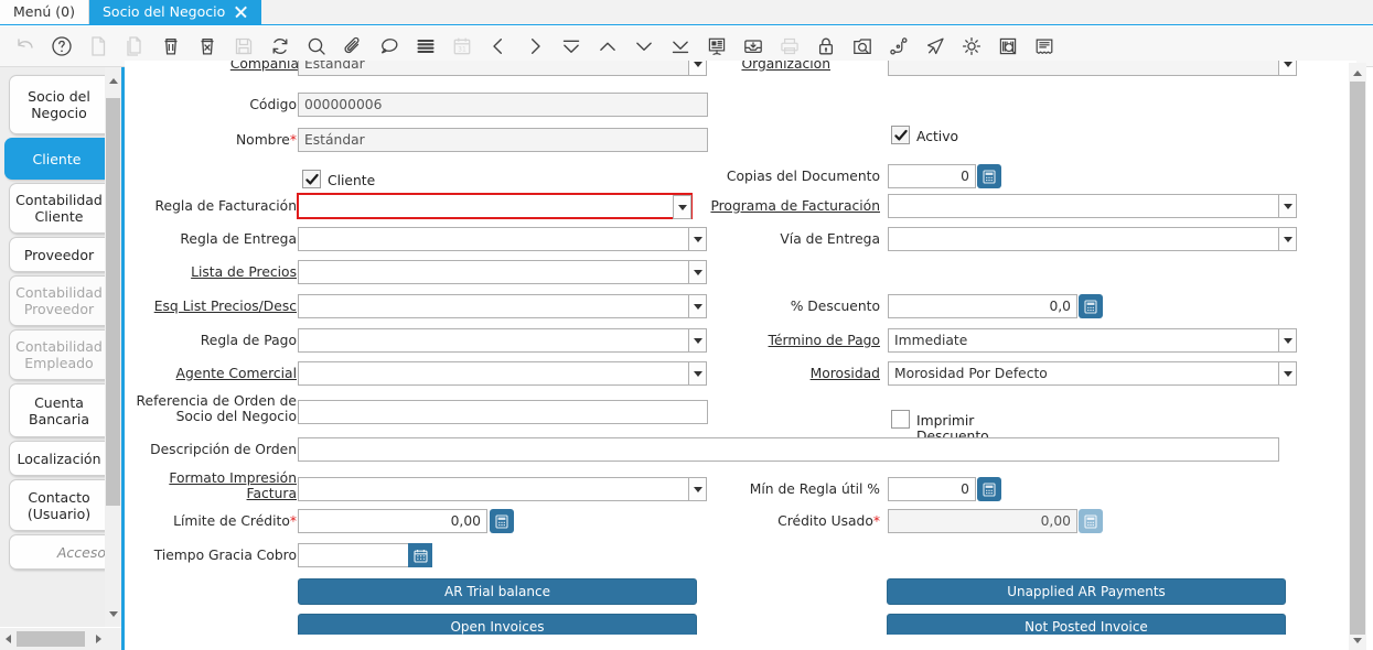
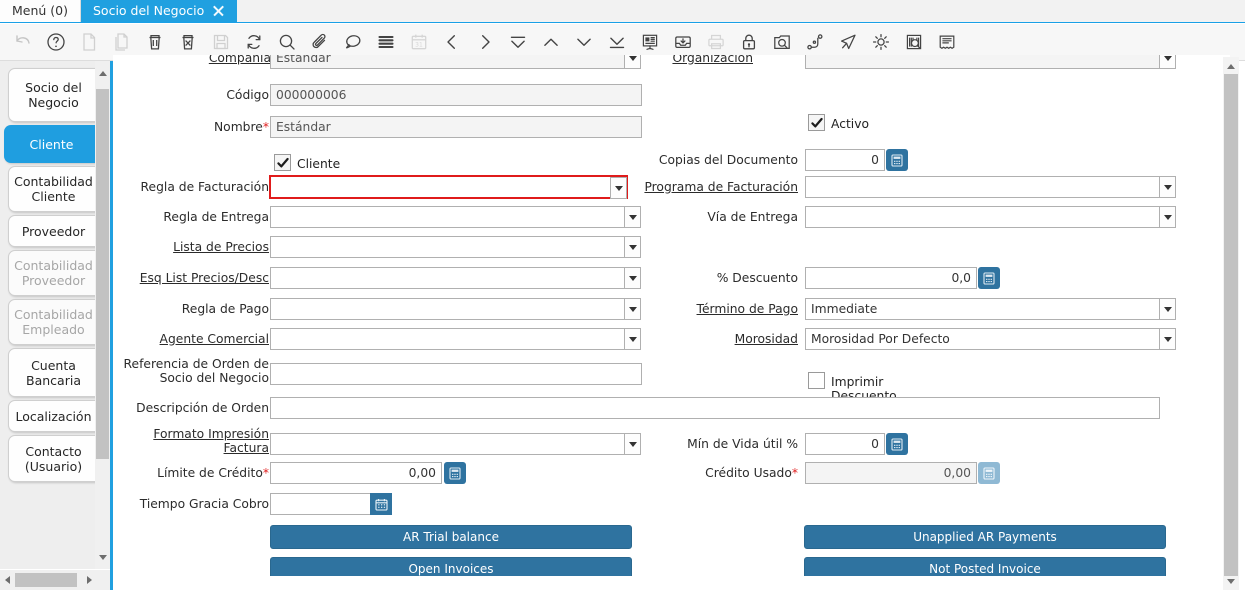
  Menú (0)
  Socio del Negocio
  Socio del Negocio
  Cliente
  Contabilidad Cliente
  Proveedor
  Contabilidad Proveedor
  Contabilidad Empleado
  Cuenta Bancaria
  Localización
  Contacto (Usuario)
- Acceso
  Compañía
  Estándar
  Organización
  Código
  000000006
  Nombre*
  Estándar
  Activo
  Cliente
  Copias del Documento
  0
  Regla de Facturación
  Programa de Facturación
  Regla de Entrega
  Vía de Entrega
  Lista de Precios
  Esq List Precios/Desc
  % Descuento
  0,0
  Regla de Pago
  Término de Pago
  Immediate
  Agente Comercial
  Morosidad
  Morosidad Por Defecto
  Referencia de Orden de
  Socio del Negocio
  Imprimir Descuento
  Descripción de Orden
  Formato Impresión
  Factura
- Mín de Regla útil %
+ Mín de Vida útil %
  0
  Límite de Crédito*
  0,00
  Crédito Usado*
  0,00
  Tiempo Gracia Cobro
  AR Trial balance
  Unapplied AR Payments
  Open Invoices
  Not Posted Invoice
